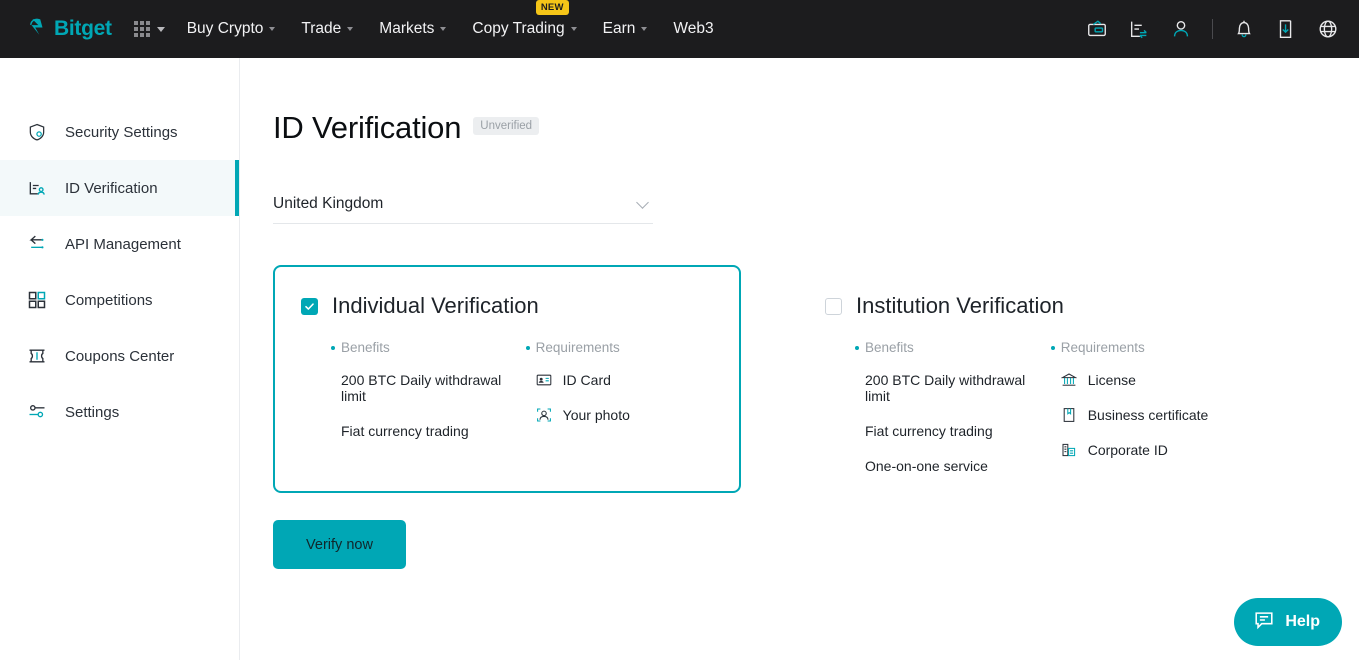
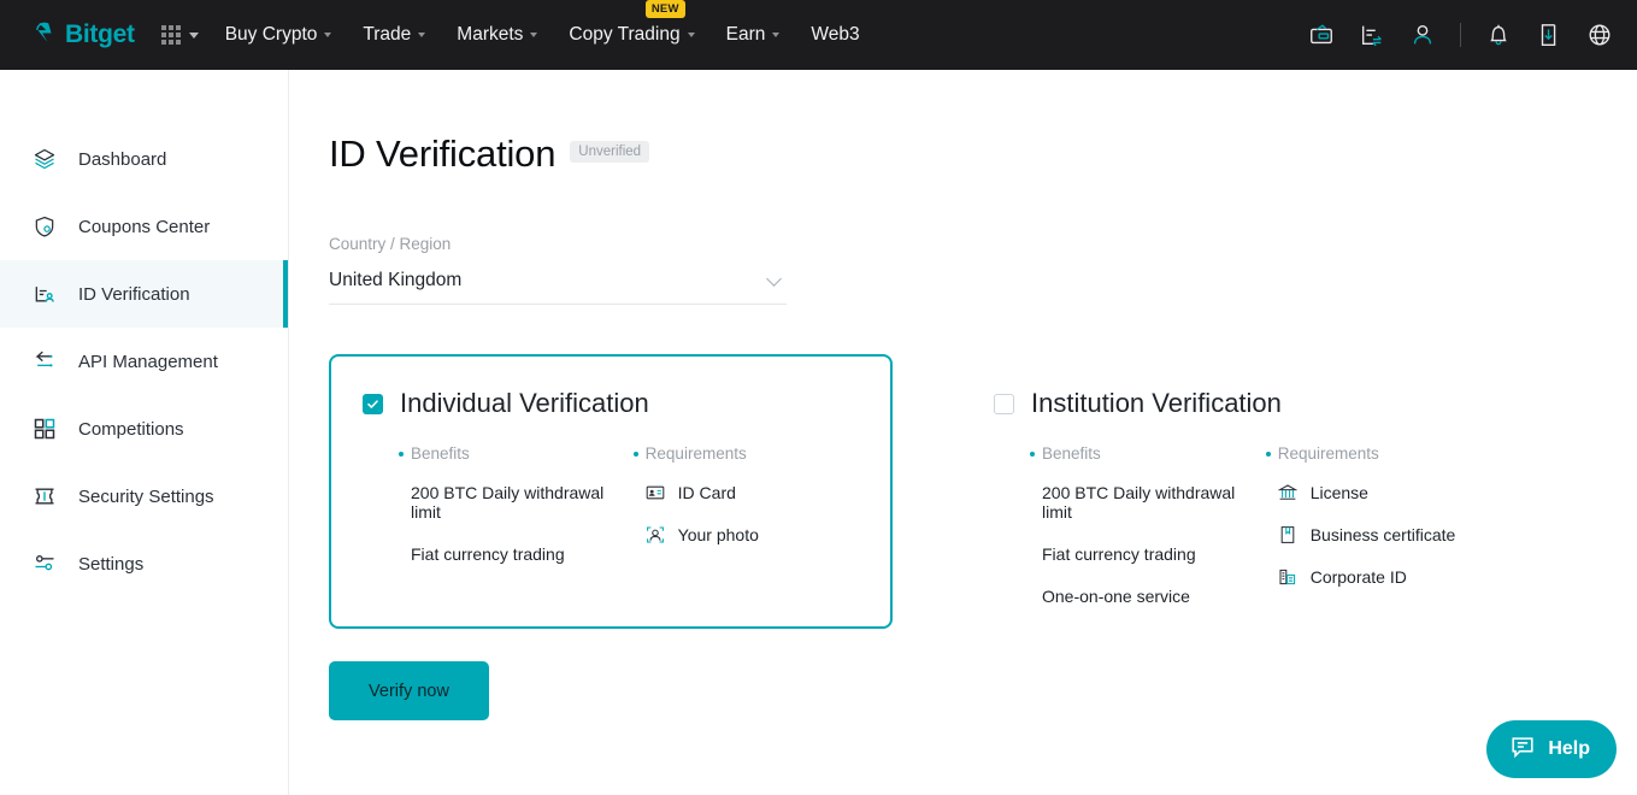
  Bitget
  Buy Crypto
  Trade
  Markets
  NEW
  Copy Trading
  Earn
  Web3
+ Dashboard
- Security Settings
+ Coupons Center
  ID Verification
  API Management
  Competitions
- Coupons Center
+ Security Settings
  Settings
  ID Verification
  Unverified
+ Country / Region
  United Kingdom
  Individual Verification
  Benefits
  200 BTC Daily withdrawal limit
  Fiat currency trading
  Requirements
  ID Card
  Your photo
  Institution Verification
  Benefits
  200 BTC Daily withdrawal limit
  Fiat currency trading
  One-on-one service
  Requirements
  License
  Business certificate
  Corporate ID
  Verify now
  Help
